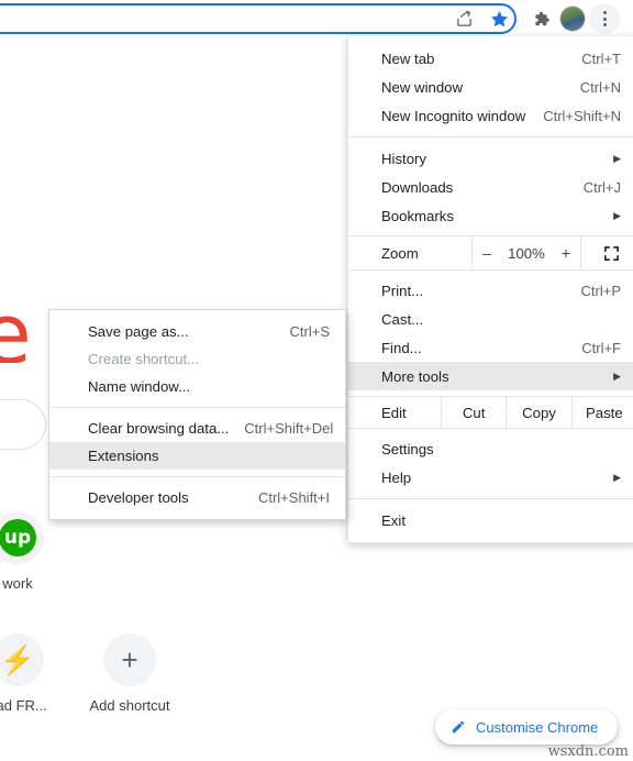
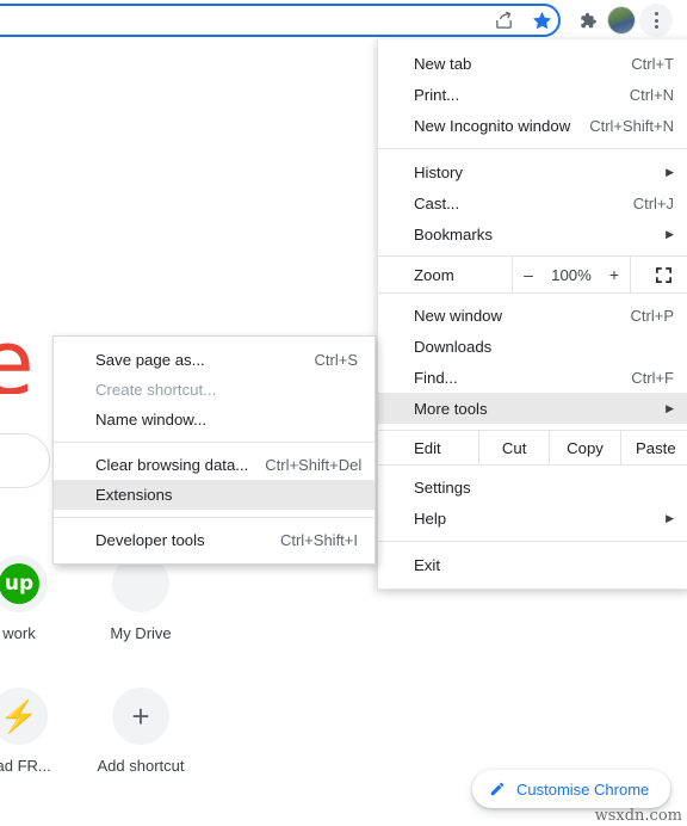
  e
  up
  work
+ My Drive
  ⚡
  ad FR...
  +
  Add shortcut
  New tab
  Ctrl+T
- New window
+ Print...
  Ctrl+N
  New Incognito window
  Ctrl+Shift+N
  History
  ▶
- Downloads
+ Cast...
  Ctrl+J
  Bookmarks
  ▶
  Zoom
  –
  100%
  +
- Print...
+ New window
  Ctrl+P
- Cast...
+ Downloads
  Find...
  Ctrl+F
  More tools
  ▶
  Edit
  Cut
  Copy
  Paste
  Settings
  Help
  ▶
  Exit
  Save page as...
  Ctrl+S
  Create shortcut...
  Name window...
  Clear browsing data...
  Ctrl+Shift+Del
  Extensions
  Developer tools
  Ctrl+Shift+I
  Customise Chrome
  wsxdn.com
